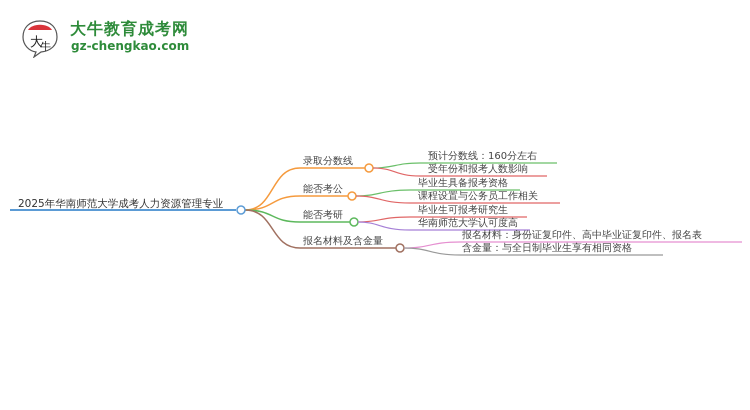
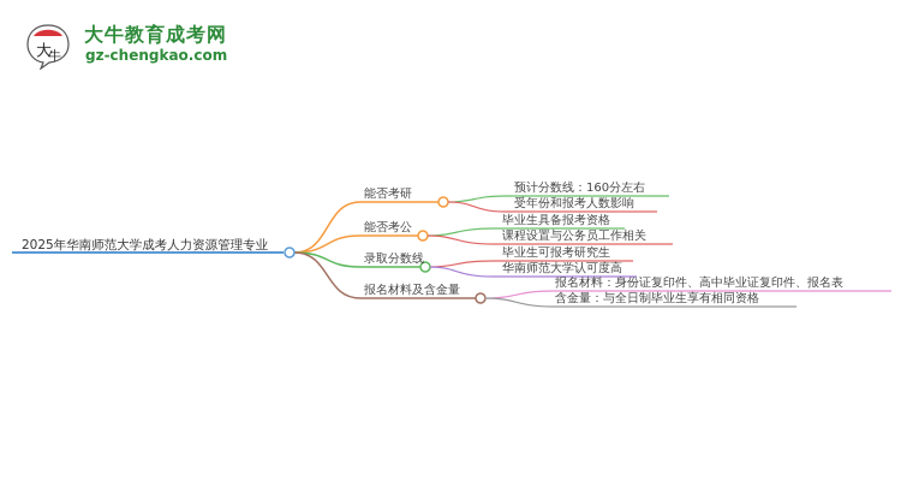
  大
  牛
  大牛教育成考网
  gz-chengkao.com
  2025年华南师范大学成考人力资源管理专业
- 录取分数线
+ 能否考研
  能否考公
- 能否考研
+ 录取分数线
  报名材料及含金量
  预计分数线：160分左右
  受年份和报考人数影响
  毕业生具备报考资格
  课程设置与公务员工作相关
  毕业生可报考研究生
  华南师范大学认可度高
  报名材料：身份证复印件、高中毕业证复印件、报名表
  含金量：与全日制毕业生享有相同资格
